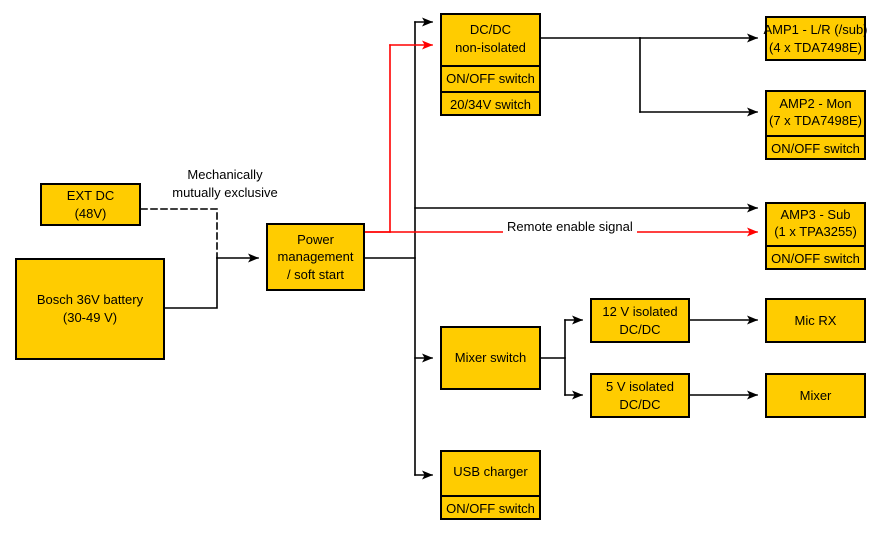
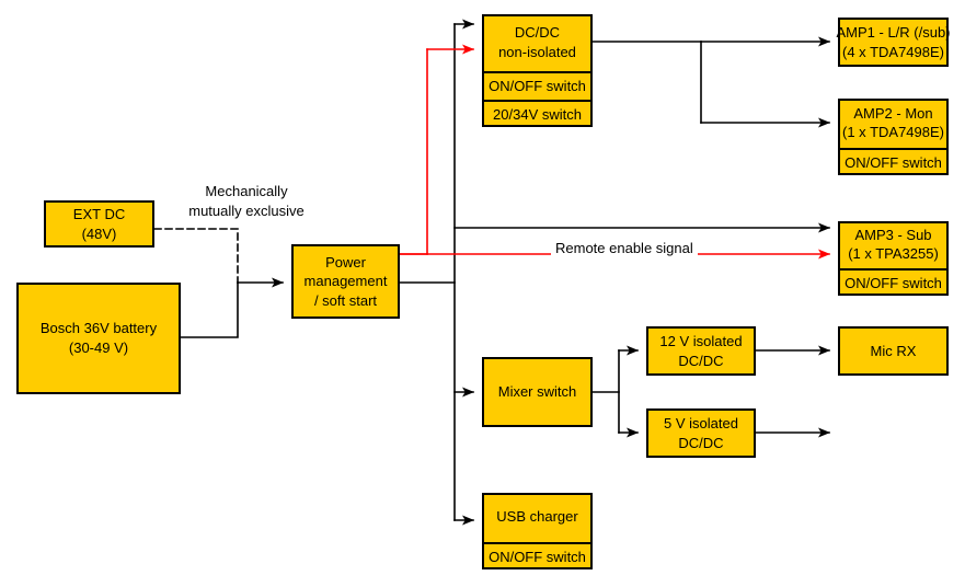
  EXT DC
  (48V)
  Bosch 36V battery
  (30-49 V)
  Mechanically
  mutually exclusive
  Power
  management
  / soft start
  DC/DC
  non-isolated
  ON/OFF switch
  20/34V switch
  AMP1 - L/R (/sub)
  (4 x TDA7498E)
  AMP2 - Mon
- (7 x TDA7498E)
+ (1 x TDA7498E)
  ON/OFF switch
  Remote enable signal
  AMP3 - Sub
  (1 x TPA3255)
  ON/OFF switch
  Mixer switch
  12 V isolated
  DC/DC
  5 V isolated
  DC/DC
  Mic RX
- Mixer
  USB charger
  ON/OFF switch
